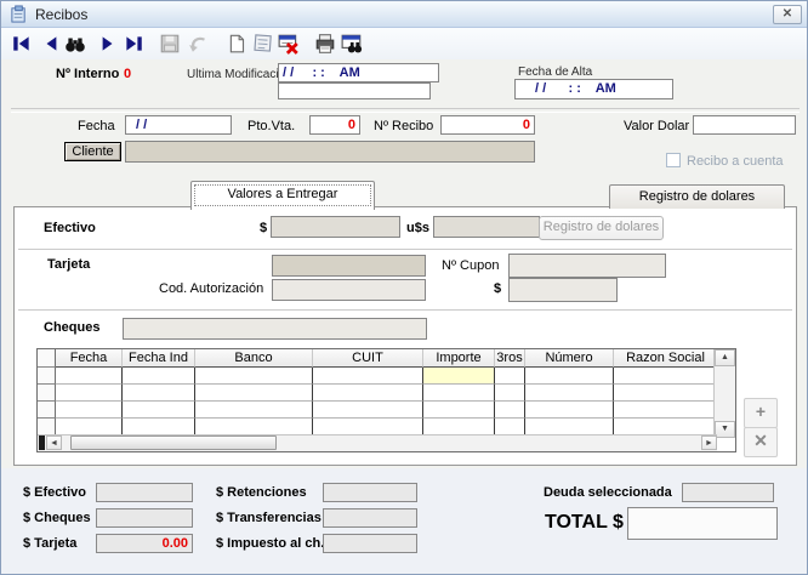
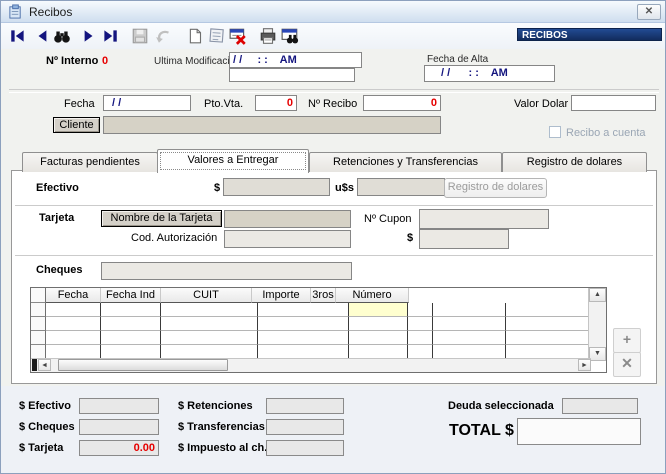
  Recibos
  ✕
+ RECIBOS
  Nº Interno
  0
  Ultima Modificac
  / / : : AM
  Fecha de Alta
  / / : : AM
  Fecha
  / /
  Pto.Vta.
  0
  Nº Recibo
  0
  Valor Dolar
  Cliente
  Recibo a cuenta
+ Facturas pendientes
  Valores a Entregar
+ Retenciones y Transferencias
  Registro de dolares
  Efectivo
  $
  u$s
  Registro de dolares
  Tarjeta
+ Nombre de la Tarjeta
  Nº Cupon
  Cod. Autorización
  $
  Cheques
  Fecha
  Fecha Ind
- Banco
  CUIT
  Importe
  3ros
  Número
- Razon Social
  +
  ✕
  $ Efectivo
  $ Cheques
  $ Tarjeta
  0.00
  $ Retenciones
  $ Transferencias
  $ Impuesto al ch
  Deuda seleccionada
  TOTAL $
